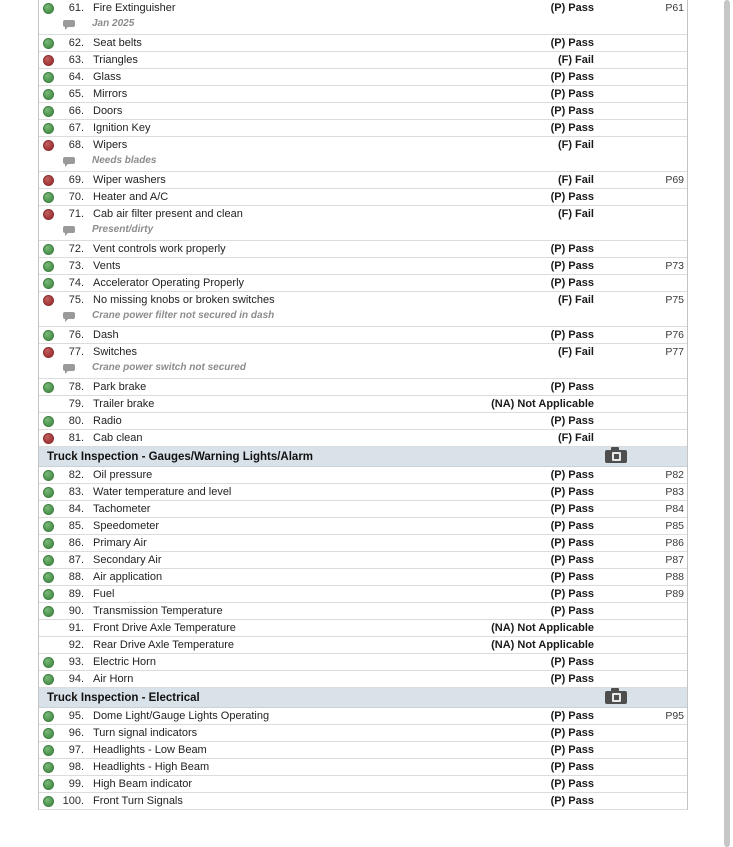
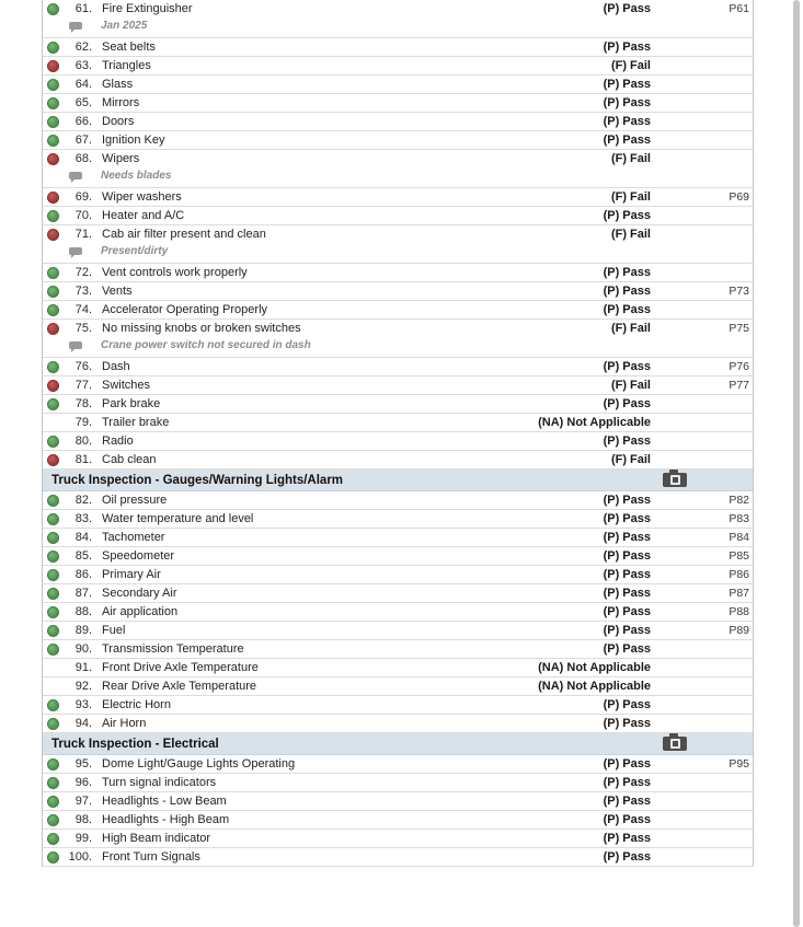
  61.
  Fire Extinguisher
  (P) Pass
  P61
  Jan 2025
  62.
  Seat belts
  (P) Pass
  63.
  Triangles
  (F) Fail
  64.
  Glass
  (P) Pass
  65.
  Mirrors
  (P) Pass
  66.
  Doors
  (P) Pass
  67.
  Ignition Key
  (P) Pass
  68.
  Wipers
  (F) Fail
  Needs blades
  69.
  Wiper washers
  (F) Fail
  P69
  70.
  Heater and A/C
  (P) Pass
  71.
  Cab air filter present and clean
  (F) Fail
  Present/dirty
  72.
  Vent controls work properly
  (P) Pass
  73.
  Vents
  (P) Pass
  P73
  74.
  Accelerator Operating Properly
  (P) Pass
  75.
  No missing knobs or broken switches
  (F) Fail
  P75
- Crane power filter not secured in dash
+ Crane power switch not secured in dash
  76.
  Dash
  (P) Pass
  P76
  77.
  Switches
  (F) Fail
  P77
- Crane power switch not secured
  78.
  Park brake
  (P) Pass
  79.
  Trailer brake
  (NA) Not Applicable
  80.
  Radio
  (P) Pass
  81.
  Cab clean
  (F) Fail
  Truck Inspection - Gauges/Warning Lights/Alarm
  82.
  Oil pressure
  (P) Pass
  P82
  83.
  Water temperature and level
  (P) Pass
  P83
  84.
  Tachometer
  (P) Pass
  P84
  85.
  Speedometer
  (P) Pass
  P85
  86.
  Primary Air
  (P) Pass
  P86
  87.
  Secondary Air
  (P) Pass
  P87
  88.
  Air application
  (P) Pass
  P88
  89.
  Fuel
  (P) Pass
  P89
  90.
  Transmission Temperature
  (P) Pass
  91.
  Front Drive Axle Temperature
  (NA) Not Applicable
  92.
  Rear Drive Axle Temperature
  (NA) Not Applicable
  93.
  Electric Horn
  (P) Pass
  94.
  Air Horn
  (P) Pass
  Truck Inspection - Electrical
  95.
  Dome Light/Gauge Lights Operating
  (P) Pass
  P95
  96.
  Turn signal indicators
  (P) Pass
  97.
  Headlights - Low Beam
  (P) Pass
  98.
  Headlights - High Beam
  (P) Pass
  99.
  High Beam indicator
  (P) Pass
  100.
  Front Turn Signals
  (P) Pass
